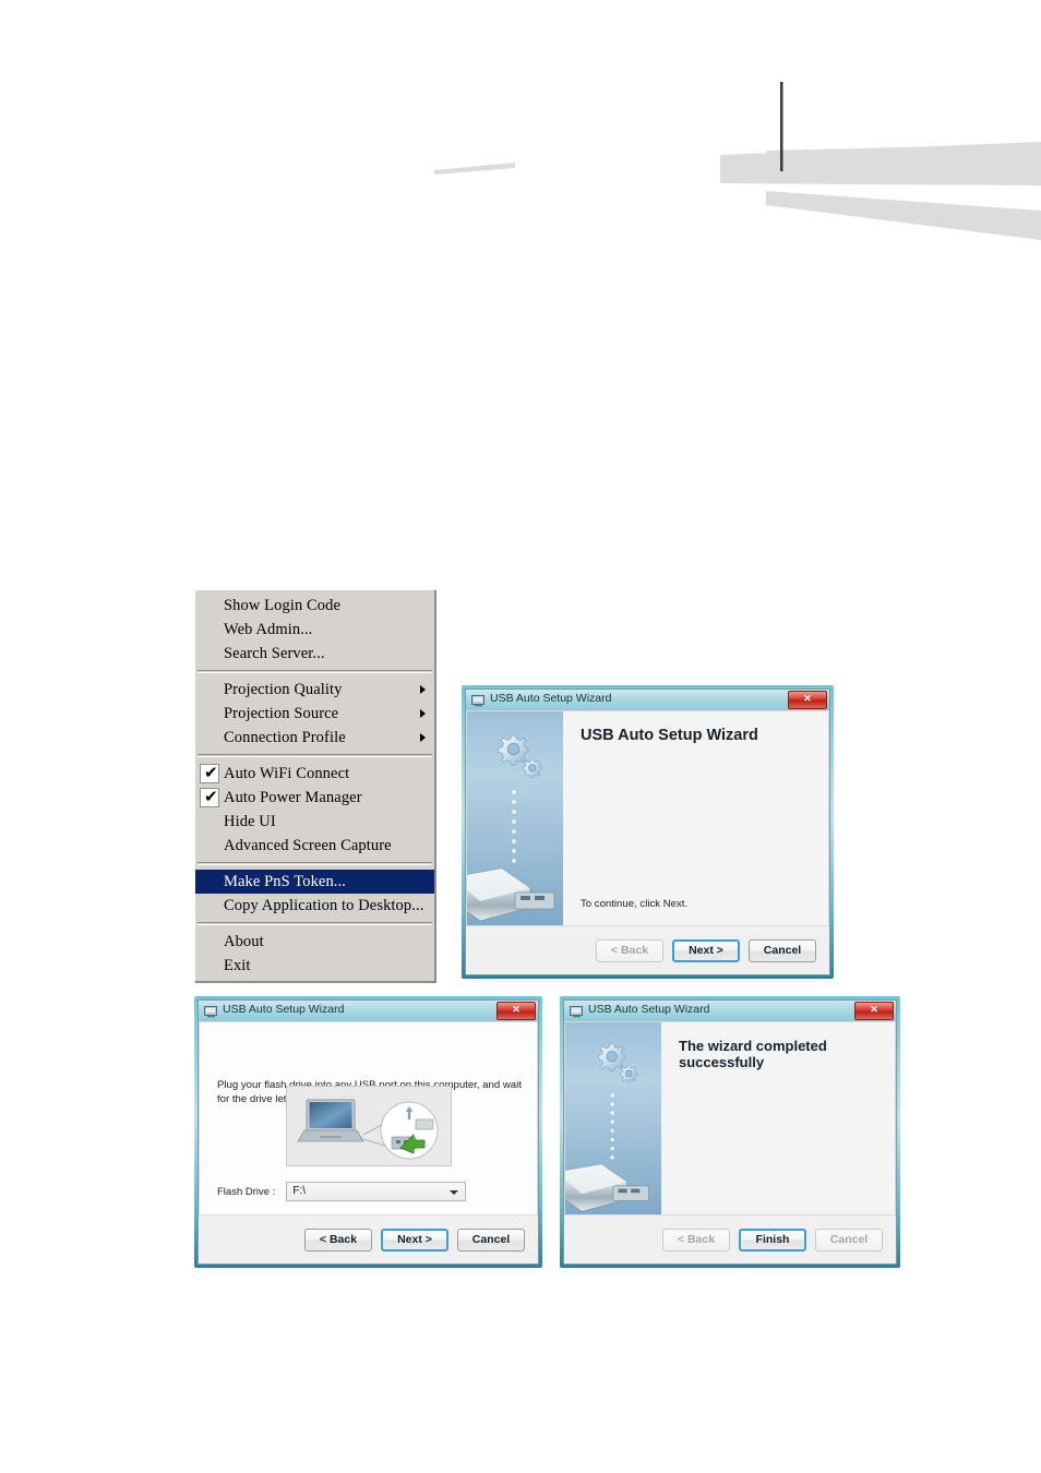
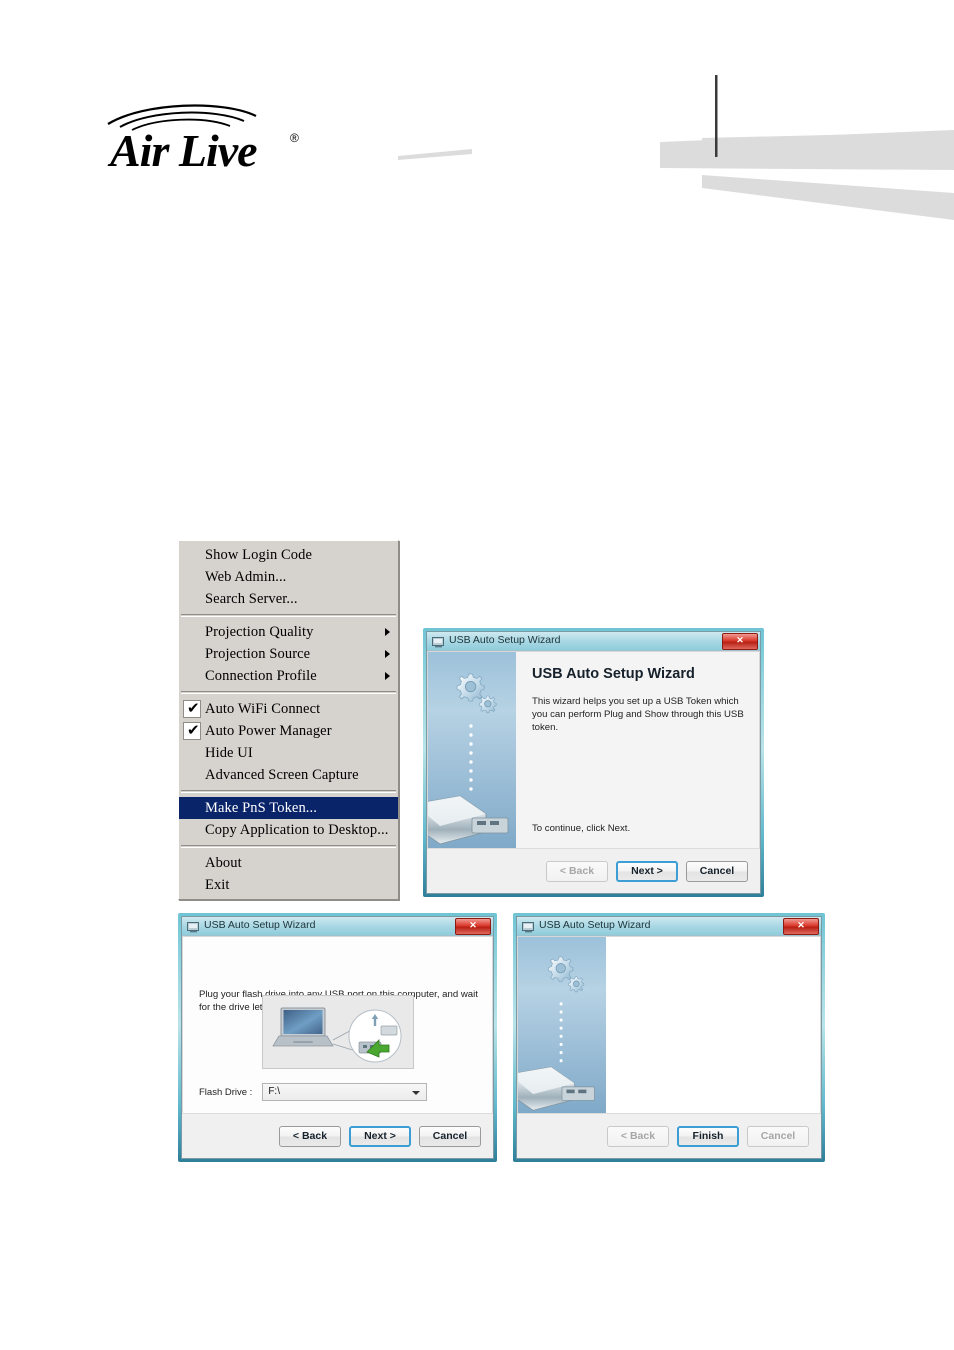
+ Air Live
+ ®
  Show Login Code
  Web Admin...
  Search Server...
  Projection Quality
  Projection Source
  Connection Profile
  ✔
  Auto WiFi Connect
  ✔
  Auto Power Manager
  Hide UI
  Advanced Screen Capture
  Make PnS Token...
  Copy Application to Desktop...
  About
  Exit
  USB Auto Setup Wizard
  ✕
  USB Auto Setup Wizard
+ This wizard helps you set up a USB Token which you can perform Plug and Show through this USB token.
  To continue, click Next.
  < Back
  Next >
  Cancel
  USB Auto Setup Wizard
  ✕
  Flash Drive :
  F:\
  < Back
  Next >
  Cancel
  USB Auto Setup Wizard
  ✕
- The wizard completed successfully
  < Back
  Finish
  Cancel
